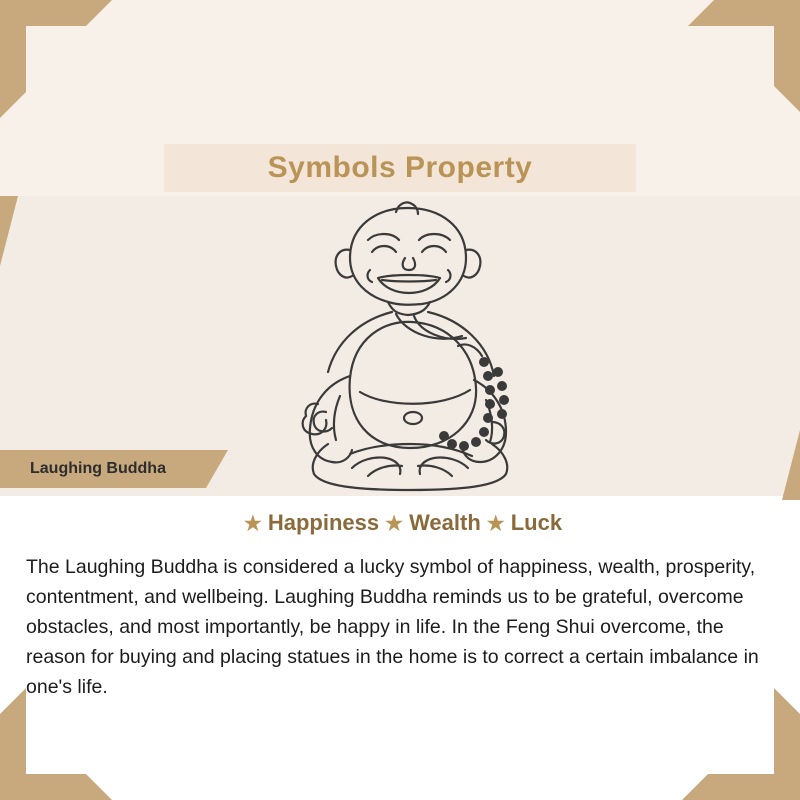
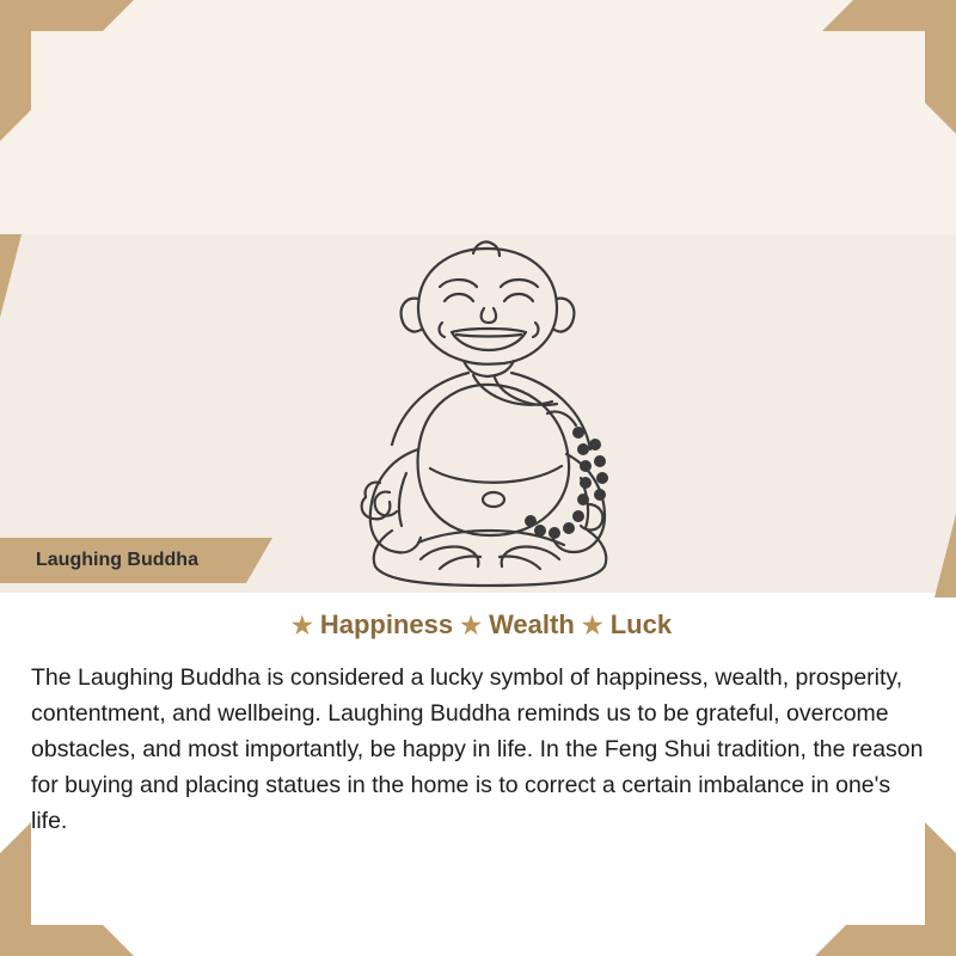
- Symbols Property
  Laughing Buddha
  ★ Happiness ★ Wealth ★ Luck
- The Laughing Buddha is considered a lucky symbol of happiness, wealth, prosperity, contentment, and wellbeing. Laughing Buddha reminds us to be grateful, overcome obstacles, and most importantly, be happy in life. In the Feng Shui overcome, the reason for buying and placing statues in the home is to correct a certain imbalance in one's life.
+ The Laughing Buddha is considered a lucky symbol of happiness, wealth, prosperity, contentment, and wellbeing. Laughing Buddha reminds us to be grateful, overcome obstacles, and most importantly, be happy in life. In the Feng Shui tradition, the reason for buying and placing statues in the home is to correct a certain imbalance in one's life.
